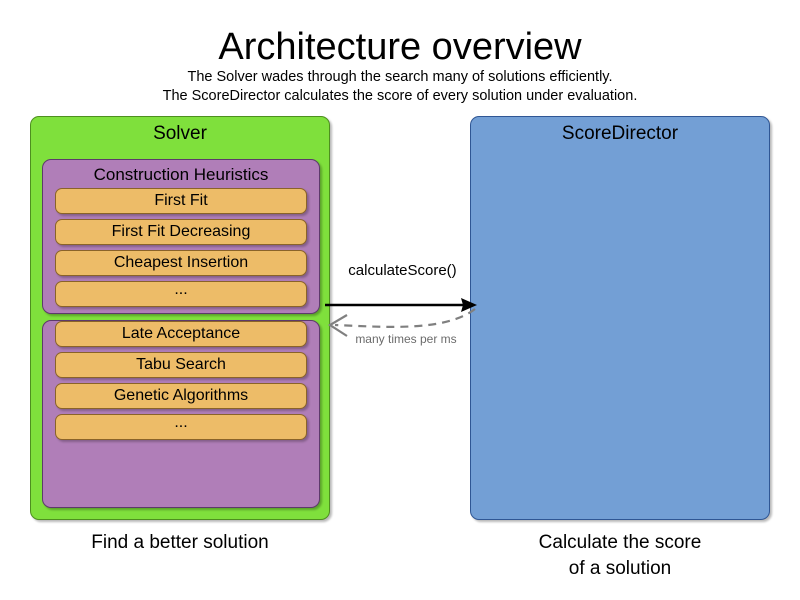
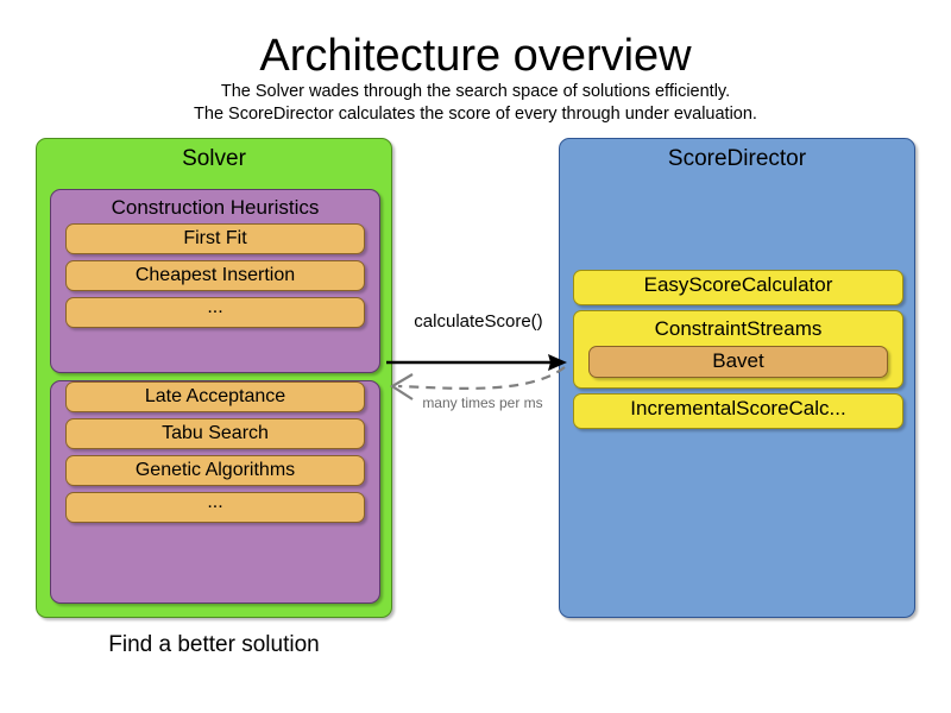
  Architecture overview
- The Solver wades through the search many of solutions efficiently.
+ The Solver wades through the search space of solutions efficiently.
- The ScoreDirector calculates the score of every solution under evaluation.
+ The ScoreDirector calculates the score of every through under evaluation.
  Solver
  Construction Heuristics
  First Fit
- First Fit Decreasing
  Cheapest Insertion
  ...
  Late Acceptance
  Tabu Search
  Genetic Algorithms
  ...
  ScoreDirector
+ EasyScoreCalculator
+ ConstraintStreams
+ Bavet
+ IncrementalScoreCalc...
  calculateScore()
  many times per ms
  Find a better solution
- Calculate the score
- of a solution
